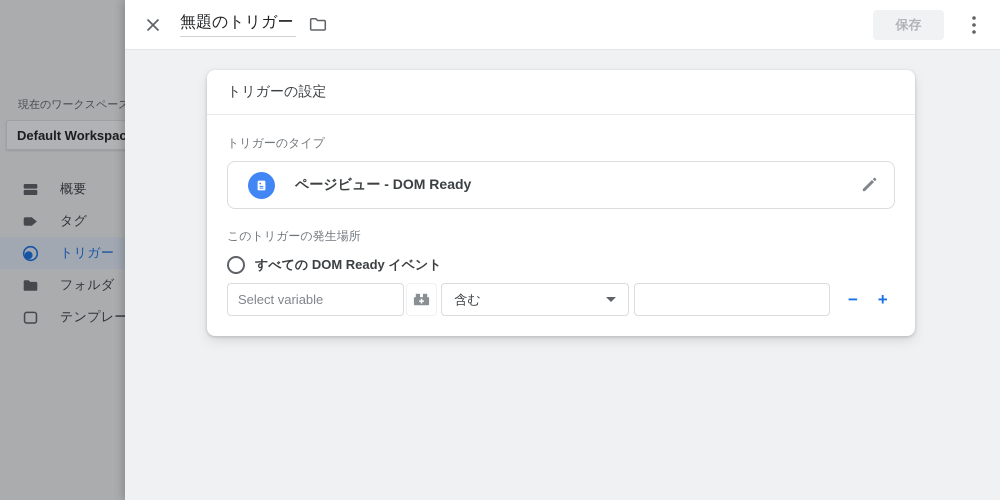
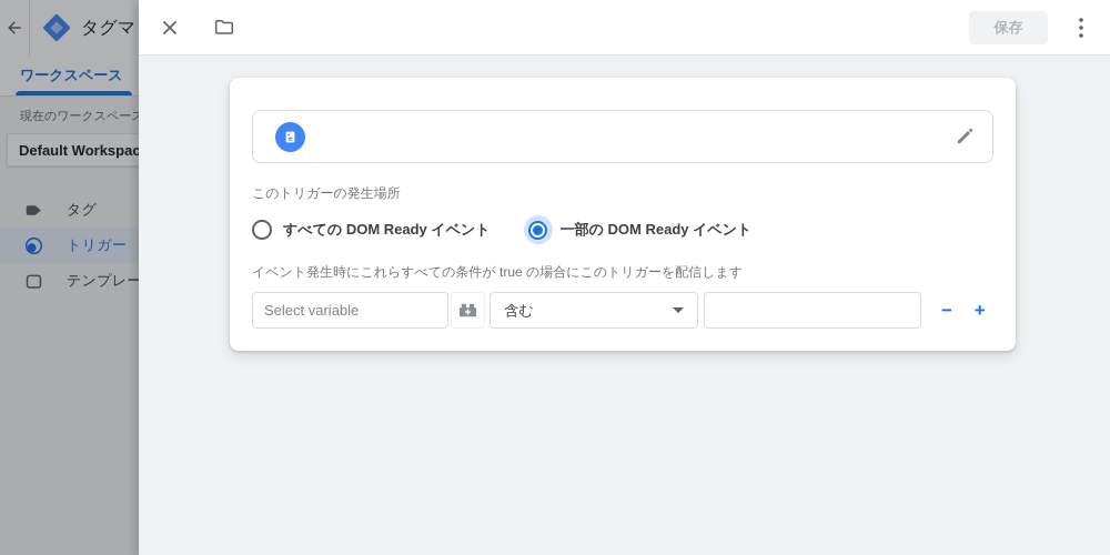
+ タグマ
+ ワークスペース
  現在のワークスペース
  Default Workspac
- 概要
  タグ
  トリガー
- フォルダ
  テンプレー
- 無題のトリガー
  保存
- トリガーの設定
- トリガーのタイプ
- ページビュー - DOM Ready
  このトリガーの発生場所
  すべての DOM Ready イベント
+ 一部の DOM Ready イベント
+ イベント発生時にこれらすべての条件が true の場合にこのトリガーを配信します
  Select variable
  含む
  −
  +
